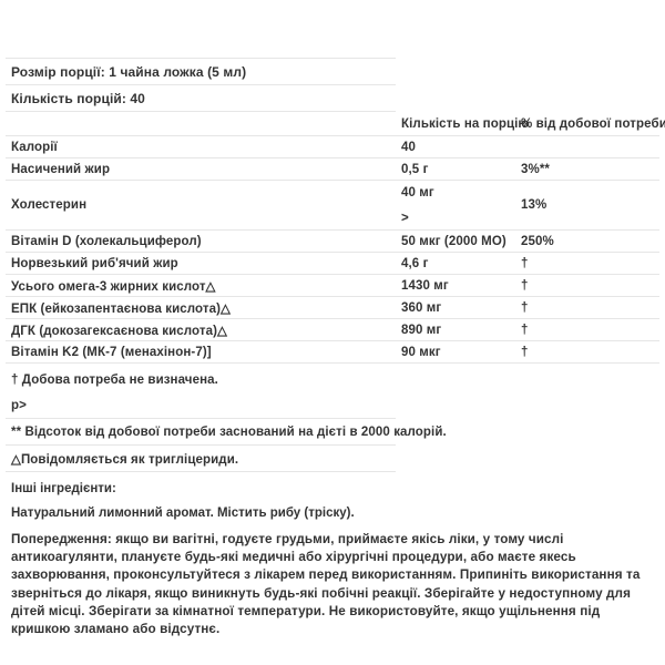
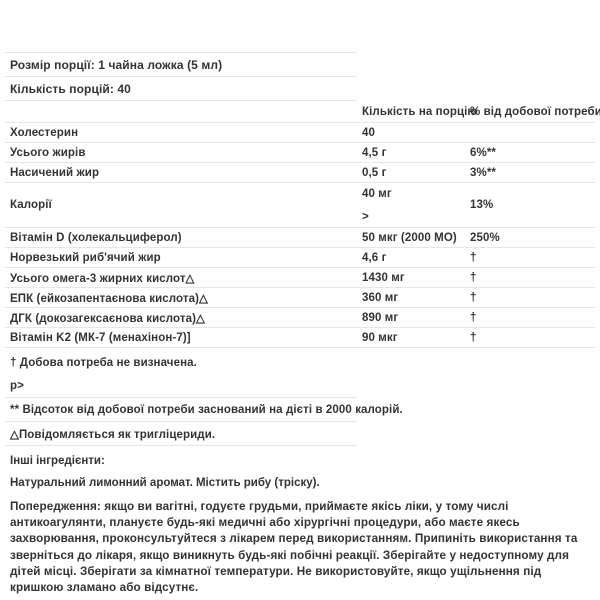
  Розмір порції: 1 чайна ложка (5 мл)
  Кількість порцій: 40
  Кількість на порці
  % від добової потреби
- Калорії
+ Холестерин
  40
+ Усього жирів
+ 4,5 г
+ 6%**
  Насичений жир
  0,5 г
  3%**
- Холестерин
+ Калорії
  40 мг
  >
  13%
  Вітамін D (холекальциферол)
  50 мкг (2000 МО)
  250%
  Норвезький риб'ячий жир
  4,6 г
  †
  Усього омега-3 жирних кислот△
  1430 мг
  †
  ЕПК (ейкозапентаєнова кислота)△
  360 мг
  †
  ДГК (докозагексаєнова кислота)△
  890 мг
  †
  Вітамін K2 (МК-7 (менахінон-7)]
  90 мкг
  †
  † Добова потреба не визначена.
  р>
  ** Відсоток від добової потреби заснований на дієті в 2000 калорій.
  △Повідомляється як тригліцериди.
  Інші інгредієнти:
  Натуральний лимонний аромат. Містить рибу (тріску).
  Попередження: якщо ви вагітні, годуєте грудьми, приймаєте якісь ліки, у тому числі антикоагулянти, плануєте будь-які медичні або хірургічні процедури, або маєте якесь захворювання, проконсультуйтеся з лікарем перед використанням. Припиніть використання та зверніться до лікаря, якщо виникнуть будь-які побічні реакції. Зберігайте у недоступному для дітей місці. Зберігати за кімнатної температури. Не використовуйте, якщо ущільнення під кришкою зламано або відсутнє.
